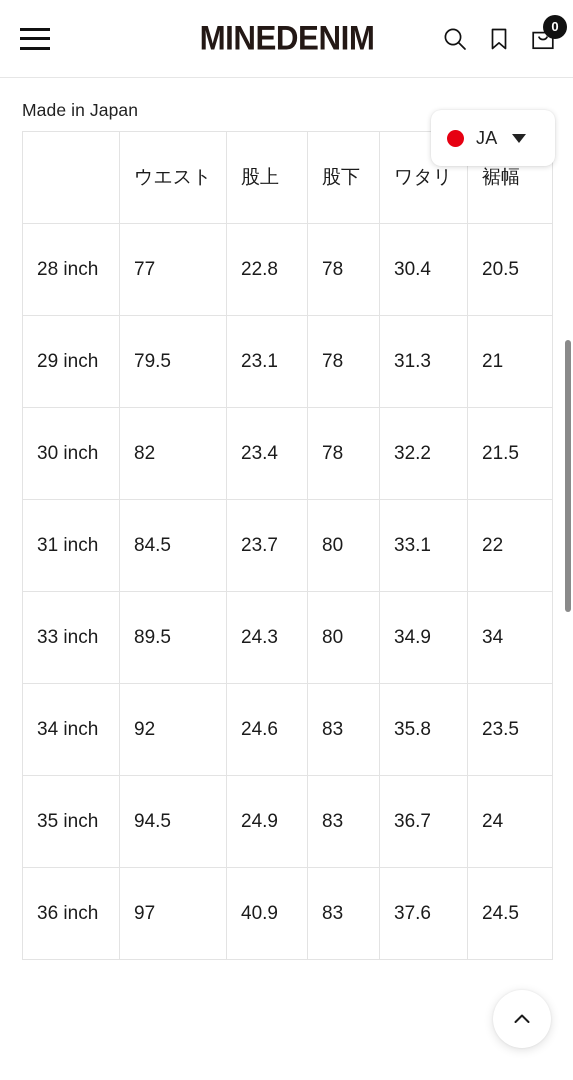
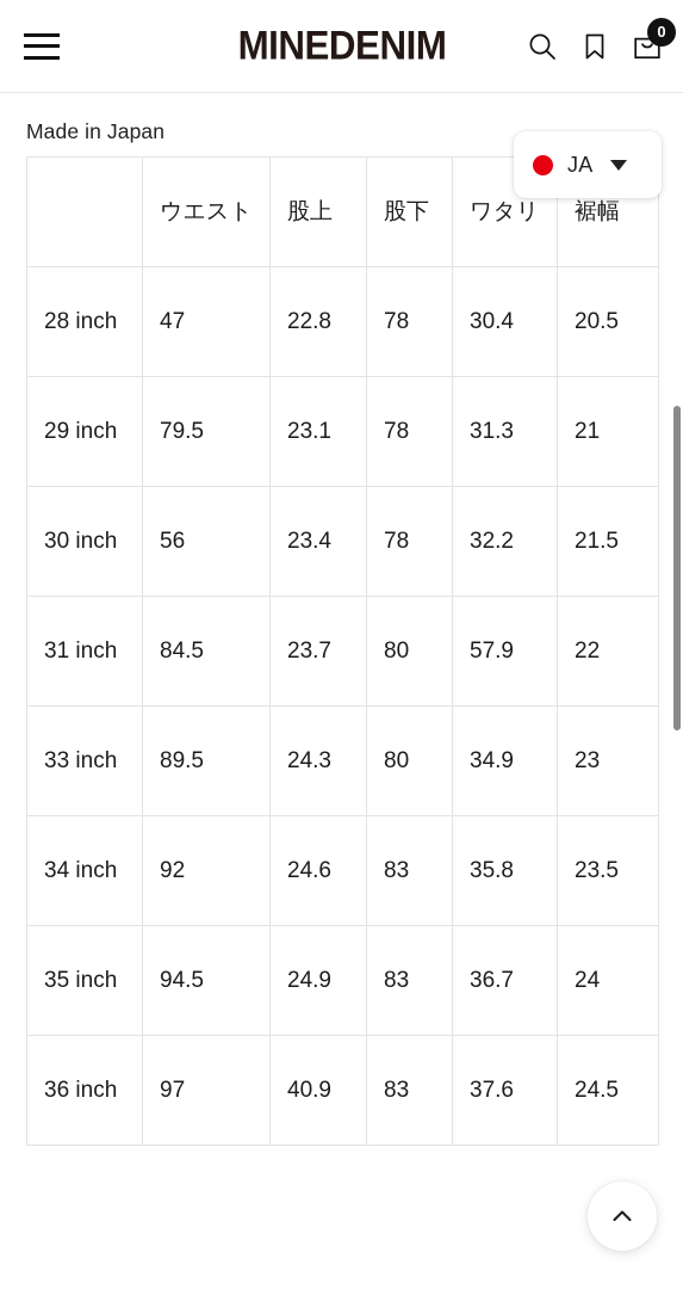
  MINEDENIM
  0
  Made in Japan
  	ウエスト	股上	股下	ワタリ	裾幅
- 28 inch	77	22.8	78	30.4	20.5
+ 28 inch	47	22.8	78	30.4	20.5
  29 inch	79.5	23.1	78	31.3	21
- 30 inch	82	23.4	78	32.2	21.5
+ 30 inch	56	23.4	78	32.2	21.5
- 31 inch	84.5	23.7	80	33.1	22
+ 31 inch	84.5	23.7	80	57.9	22
- 33 inch	89.5	24.3	80	34.9	34
+ 33 inch	89.5	24.3	80	34.9	23
  34 inch	92	24.6	83	35.8	23.5
  35 inch	94.5	24.9	83	36.7	24
  36 inch	97	40.9	83	37.6	24.5
  JA
